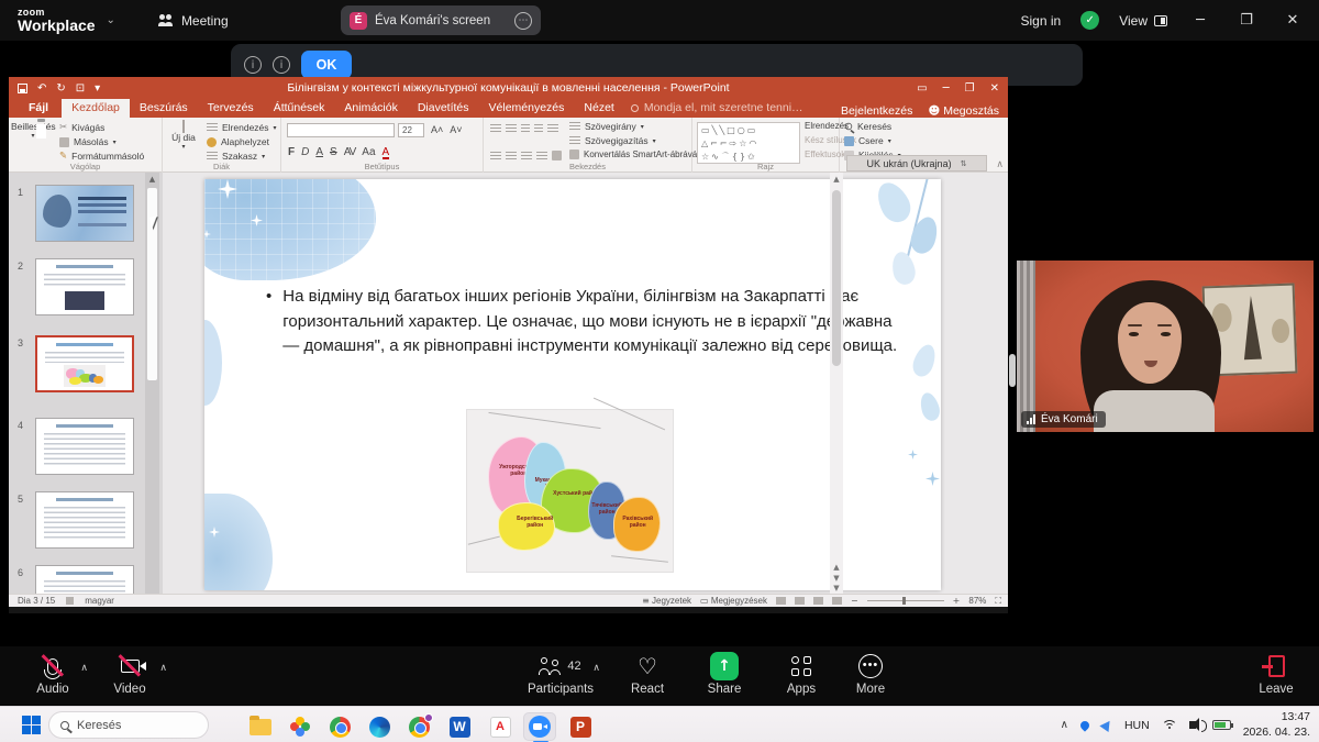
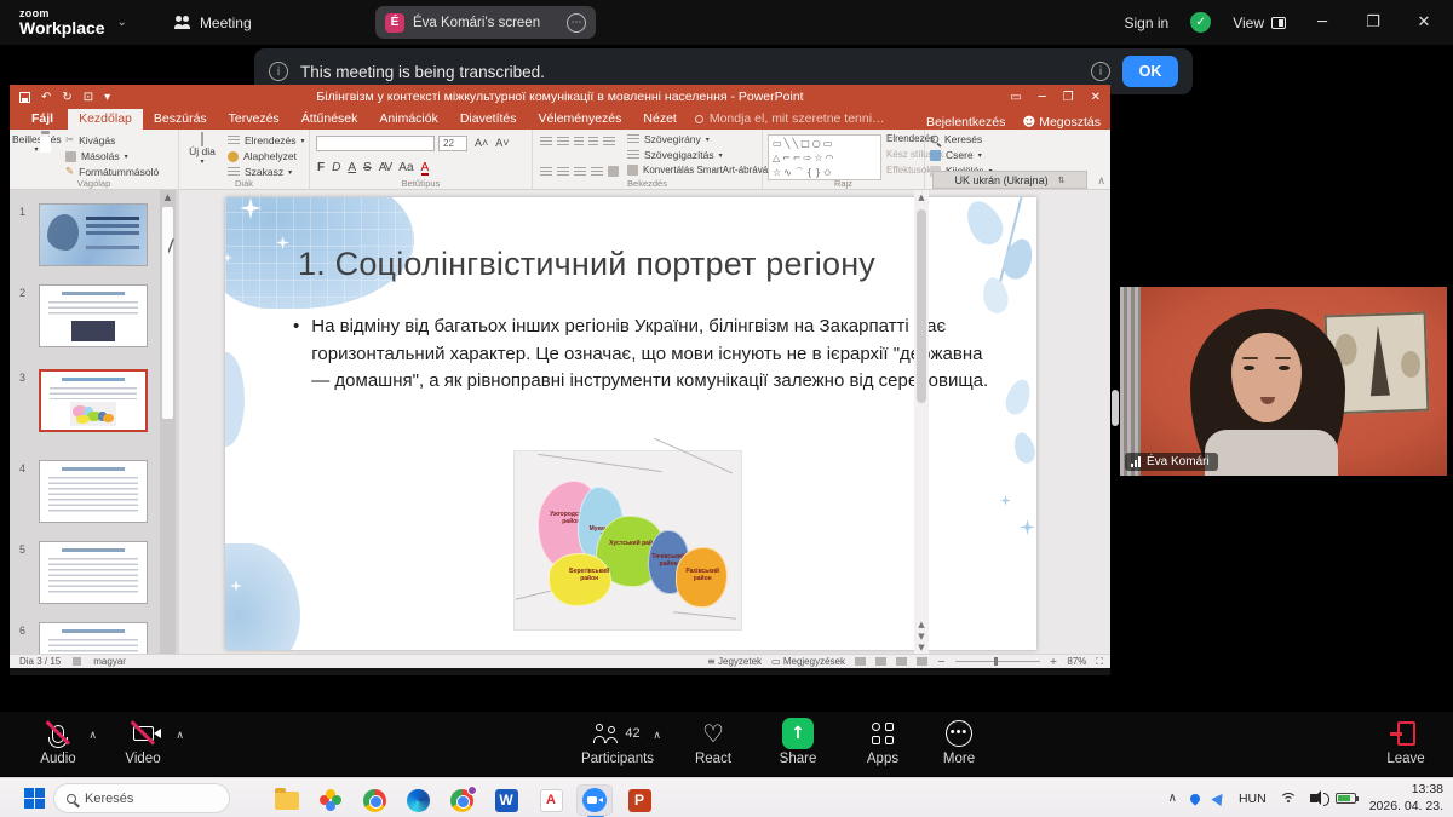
  zoom
  Workplace
  ⌄
  Meeting
  É
  Éva Komári's screen
  ⋯
  Sign in
  ✓
  View
  ─
  ❐
  ✕
  i
+ This meeting is being transcribed.
  i
  OK
  ↶
  ↻
  ⊡
  ▾
  Білінгвізм у контексті міжкультурної комунікації в мовленні населення - PowerPoint
  ▭
  ─
  ❐
  ✕
  Mondja el, mit szeretne tenni…
  Bejelentkezés
  ☻ Megosztás
  Fájl
  Kezdőlap
  Beszúrás
  Tervezés
  Áttűnések
  Animációk
  Diavetítés
  Véleményezés
  Nézet
  Beilleés
  ✂
  Kivágás
  Másolás
  ✎
  Formátummásoló
  Vágólap
  Új dia
  Elrendezés
  Alaphelyzet
  Szakasz
  Diák
  22
  A˄
  A˅
  F
  D
  A
  S
  AV
  Aa
  A
  Betűtípus
  Szövegirány
  Szövegigazítás
  Konvertálás SmartArt-ábrává
  Bekezdés
  ▭╲╲□○▭
  △⌐⌐⇨☆◠
  ☆∿⌒{}✩
  Elrendezé
  Kész stíluk
  Effektuso
  Rajz
  Keresés
  Csere
  UK ukrán (Ukrajna)
  ⇅
  ∧
  1
  2
  3
  4
  5
  6
  ▲
+ 1. Соціолінгвістичний портрет регіону
  •
  На відміну від багатьох інших регіонів України, білінгвізм на Закарпаттіає горизонтальний характер. Це означає, що мови існують не в ієрархії "джавна — домашня", а як рівноправні інструменти комунікації залежно від сереовища.
  ▲
  ▲
  ▼
  ▼
  Dia 3 / 15
  magyar
  ≡ Jegyzetek
  ▭ Megjegyzések
  −
  +
  87%
  ⛶
  Éva Komári
  ∧
  Audio
  ∧
  Video
  42
  ∧
  Participants
  ♡
  React
  ↑
  Share
  Apps
  •••
  More
  Leave
  Keresés
  W
  A
  P
  ∧
  HUN
- 13:47
+ 13:38
  2026. 04. 23.
